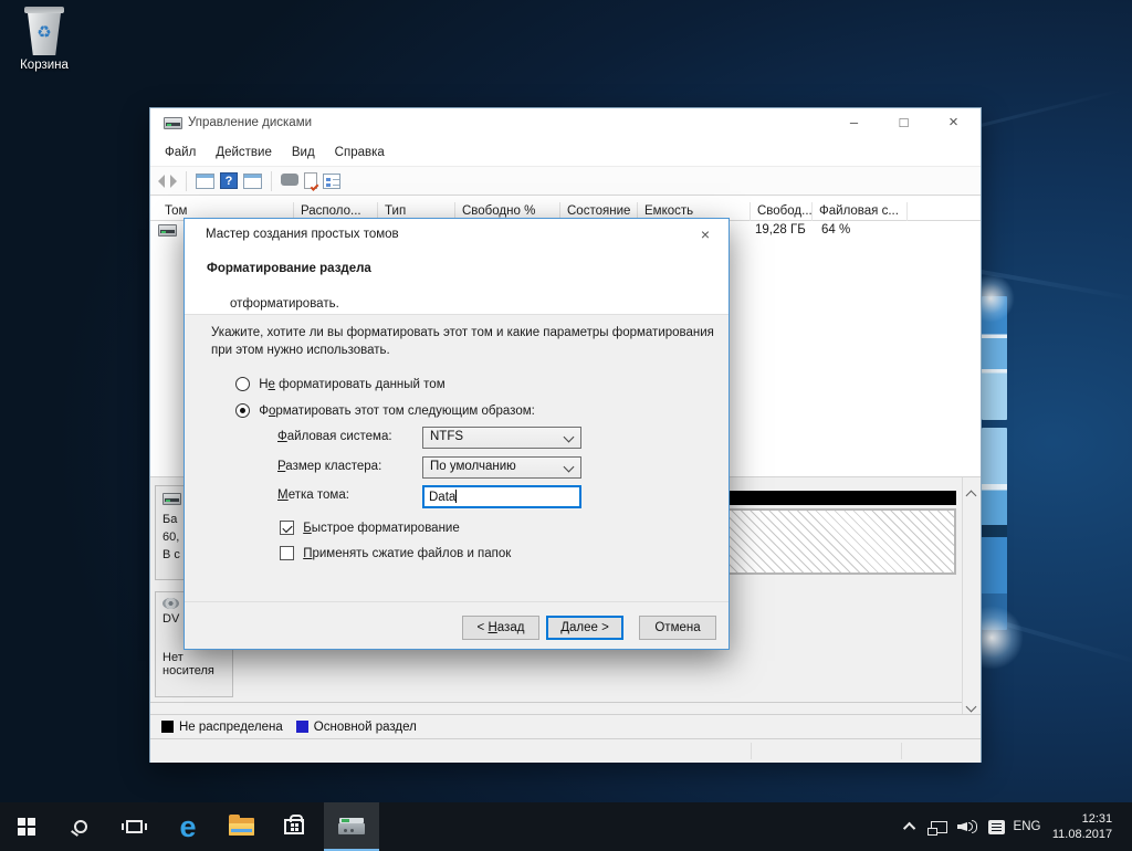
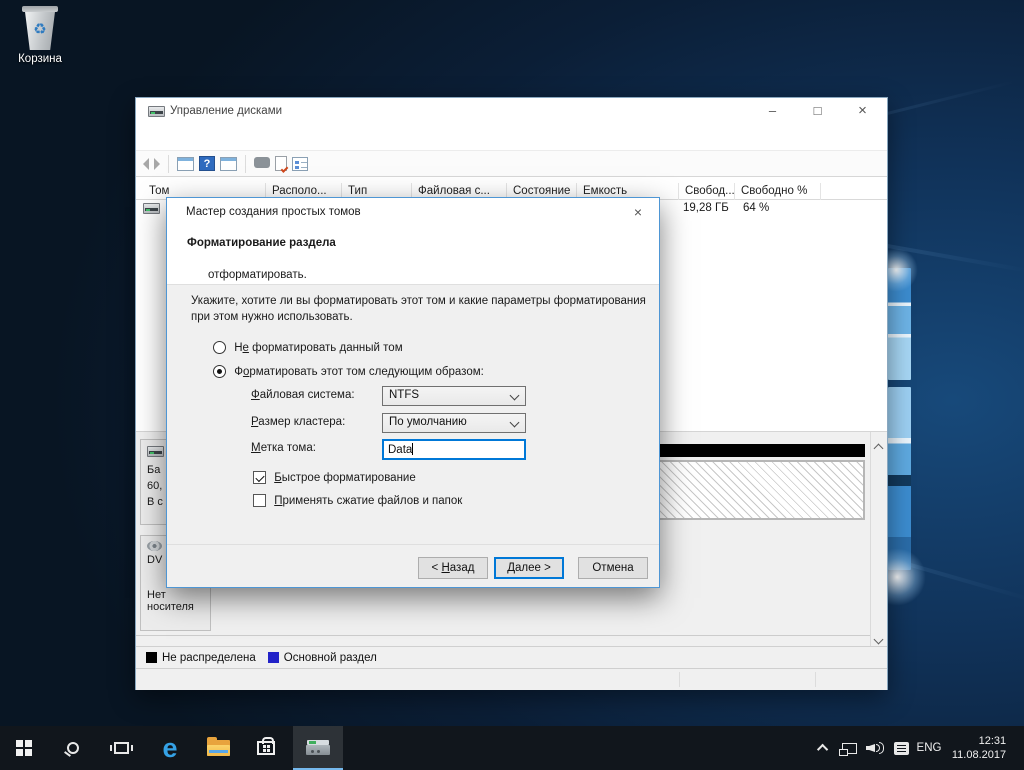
  ♻
  Корзина
  Управление дисками
  –
  □
  ×
- Файл
- Действие
- Вид
- Справка
  ?
  Том
  Располо...
  Тип
- Свободно %
+ Файловая с...
  Состояние
  Емкость
  Свобод...
- Файловая с...
+ Свободно %
  19,28 ГБ
  64 %
  Ба
  60,
  В с
  DV
  Нет носителя
  Не распределена
  Основной раздел
  Мастер создания простых томов
  ×
  Форматирование раздела
  отформатировать.
  Укажите, хотите ли вы форматировать этот том и какие параметры форматирования
  при этом нужно использовать.
  Не форматировать данный том
  Форматировать этот том следующим образом:
  Файловая система:
  NTFS
  Размер кластера:
  По умолчанию
  Метка тома:
  Data
  Быстрое форматирование
  Применять сжатие файлов и папок
  < Назад
  Далее >
  Отмена
  e
  ENG
  12:31
  11.08.2017
